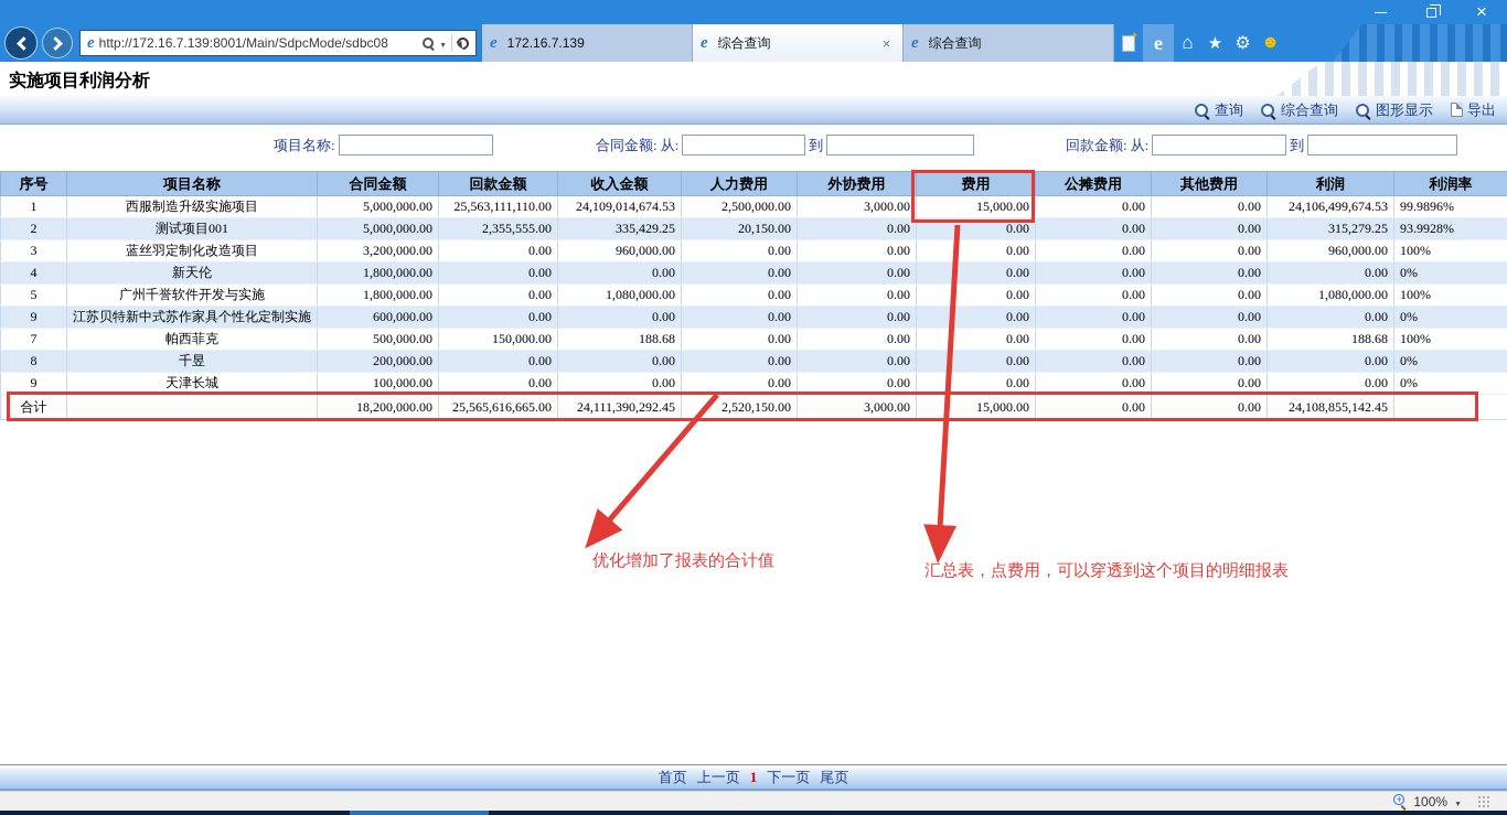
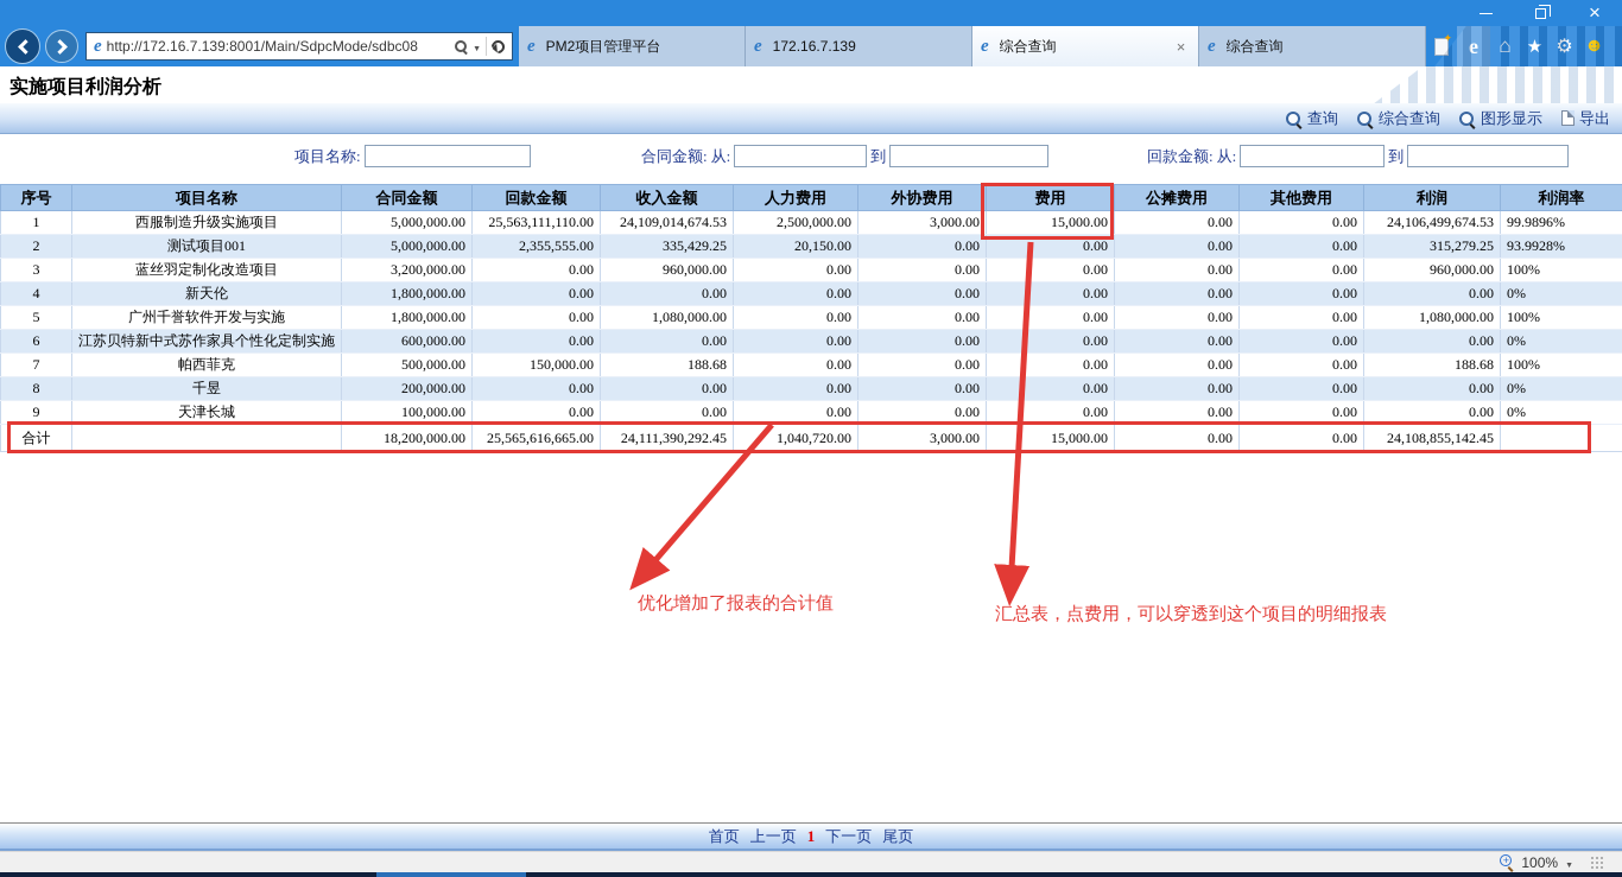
  http://172.16.7.139:8001/Main/SdpcMode/sdbc08
+ PM2项目管理平台
  172.16.7.139
  综合查询
  ×
  综合查询
  实施项目利润分析
  查询
  综合查询
  图形显示
  导出
  项目名称:
  合同金额:
  从:
  到
  回款金额:
  从:
  到
  序号	项目名称	合同金额	回款金额	收入金额	人力费用	外协费用	费用	公摊费用	其他费用	利润	利润率
  1	西服制造升级实施项目	5,000,000.00	25,563,111,110.00	24,109,014,674.53	2,500,000.00	3,000.00	15,000.00	0.00	0.00	24,106,499,674.53	99.9896%
  2	测试项目001	5,000,000.00	2,355,555.00	335,429.25	20,150.00	0.00	0.00	0.00	0.00	315,279.25	93.9928%
  3	蓝丝羽定制化改造项目	3,200,000.00	0.00	960,000.00	0.00	0.00	0.00	0.00	0.00	960,000.00	100%
  4	新天伦	1,800,000.00	0.00	0.00	0.00	0.00	0.00	0.00	0.00	0.00	0%
  5	广州千誉软件开发与实施	1,800,000.00	0.00	1,080,000.00	0.00	0.00	0.00	0.00	0.00	1,080,000.00	100%
- 9	江苏贝特新中式苏作家具个性化定制实施	600,000.00	0.00	0.00	0.00	0.00	0.00	0.00	0.00	0.00	0%
+ 6	江苏贝特新中式苏作家具个性化定制实施	600,000.00	0.00	0.00	0.00	0.00	0.00	0.00	0.00	0.00	0%
  7	帕西菲克	500,000.00	150,000.00	188.68	0.00	0.00	0.00	0.00	0.00	188.68	100%
  8	千昱	200,000.00	0.00	0.00	0.00	0.00	0.00	0.00	0.00	0.00	0%
  9	天津长城	100,000.00	0.00	0.00	0.00	0.00	0.00	0.00	0.00	0.00	0%
- 合计		18,200,000.00	25,565,616,665.00	24,111,390,292.45	2,520,150.00	3,000.00	15,000.00	0.00	0.00	24,108,855,142.45
+ 合计		18,200,000.00	25,565,616,665.00	24,111,390,292.45	1,040,720.00	3,000.00	15,000.00	0.00	0.00	24,108,855,142.45
  优化增加了报表的合计值
  汇总表，点费用，可以穿透到这个项目的明细报表
  首页
  上一页
  1
  下一页
  尾页
  100%
